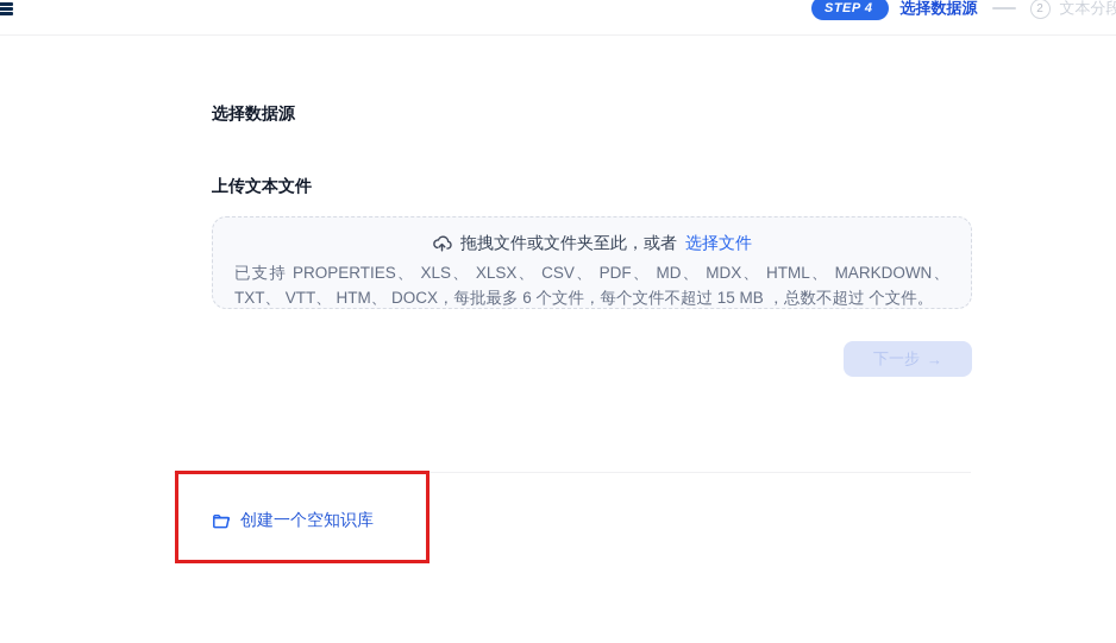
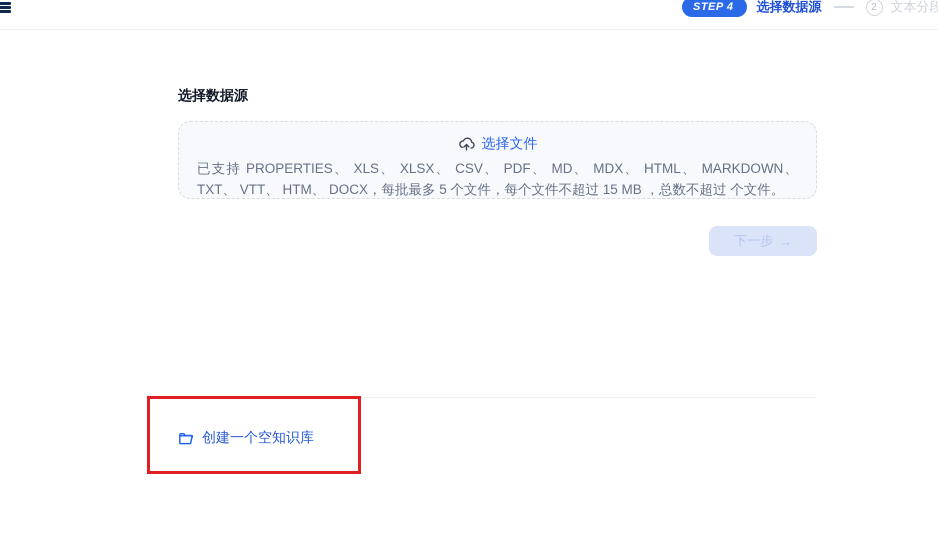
  STEP 4
  选择数据源
  2
  选择数据源
- 上传文本文件
- 拖拽文件或文件夹至此，或者
  选择文件
- 已支持 PROPERTIES、 XLS、 XLSX、 CSV、 PDF、 MD、 MDX、 HTML、 MARKDOWN、 TXT、 VTT、 HTM、 DOCX，每批最多 6 个文件，每个文件不超过 15 MB ，总数不超过 个文件。
+ 已支持 PROPERTIES、 XLS、 XLSX、 CSV、 PDF、 MD、 MDX、 HTML、 MARKDOWN、 TXT、 VTT、 HTM、 DOCX，每批最多 5 个文件，每个文件不超过 15 MB ，总数不超过 个文件。
  下一步
  →
  创建一个空知识库
